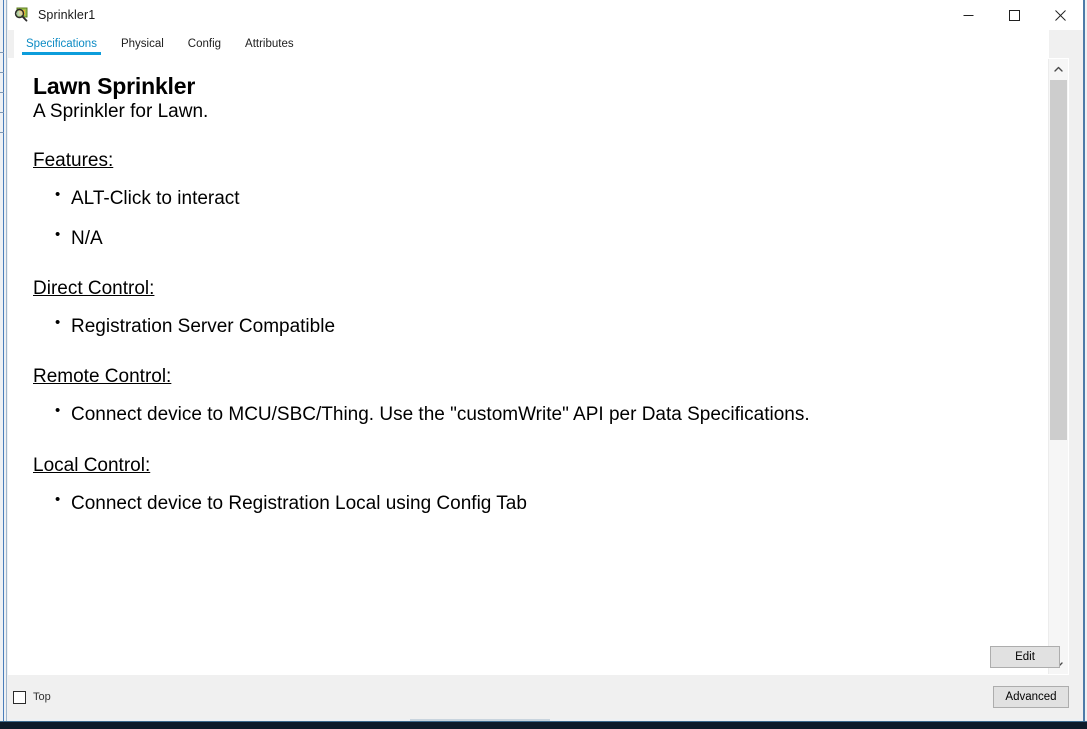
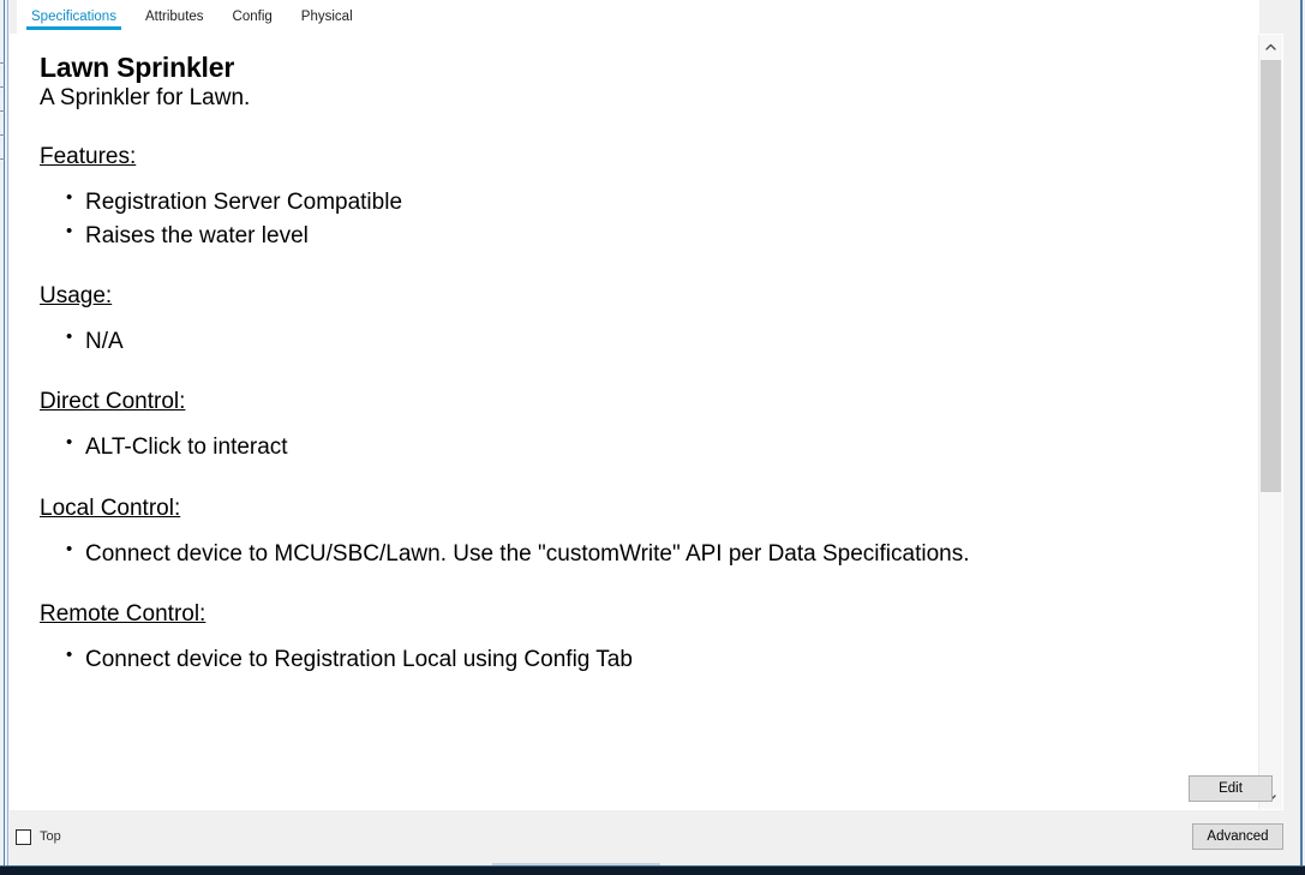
- Sprinkler1
  Specifications
- Physical
+ Attributes
  Config
- Attributes
+ Physical
  Lawn Sprinkler
  A Sprinkler for Lawn.
  Features:
- ALT-Click to interact
+ Registration Server Compatible
+ Raises the water level
+ Usage:
  N/A
  Direct Control:
- Registration Server Compatible
+ ALT-Click to interact
- Remote Control:
+ Local Control:
- Connect device to MCU/SBC/Thing. Use the "customWrite" API per Data Specifications.
+ Connect device to MCU/SBC/Lawn. Use the "customWrite" API per Data Specifications.
- Local Control:
+ Remote Control:
  Connect device to Registration Local using Config Tab
  Edit
  Top
  Advanced
